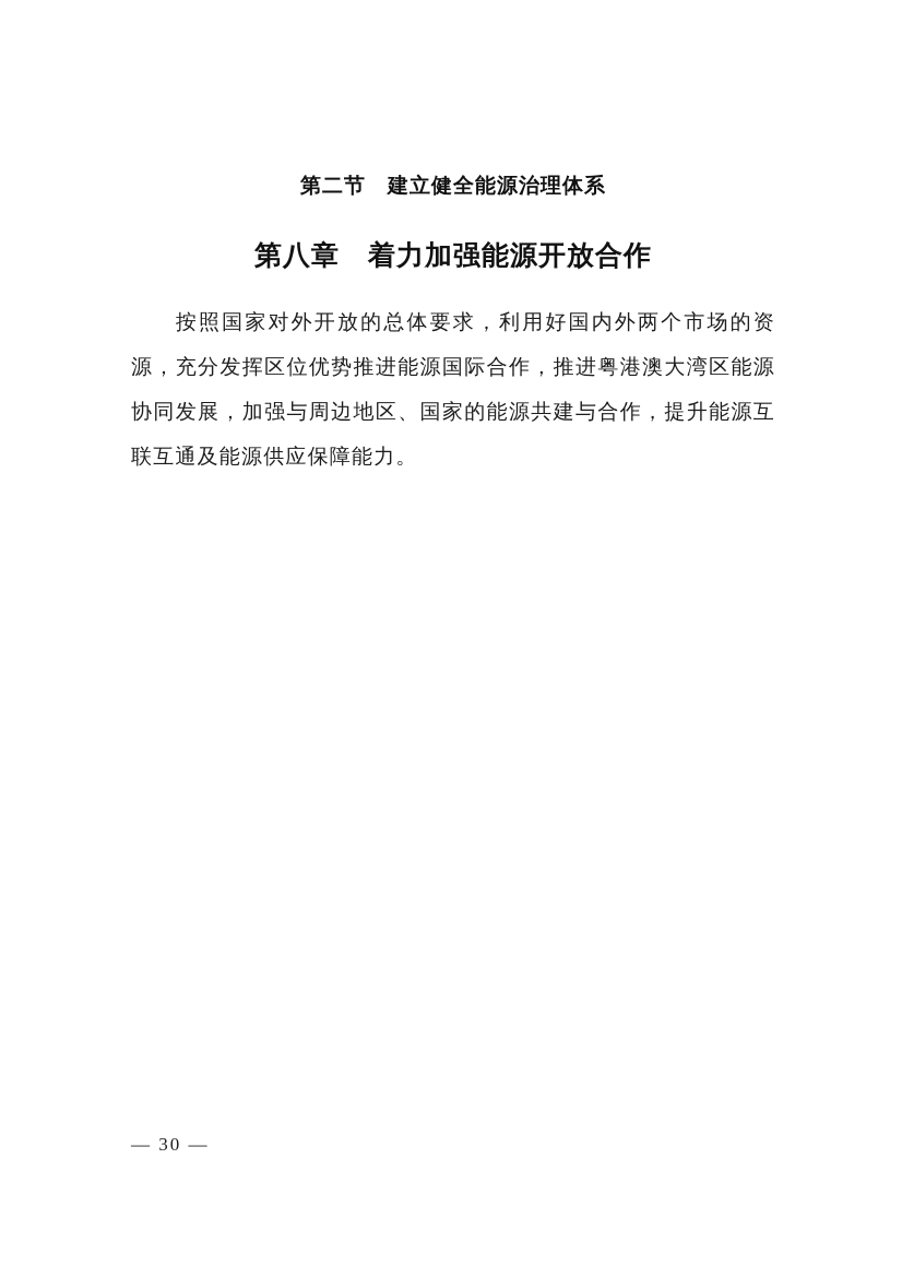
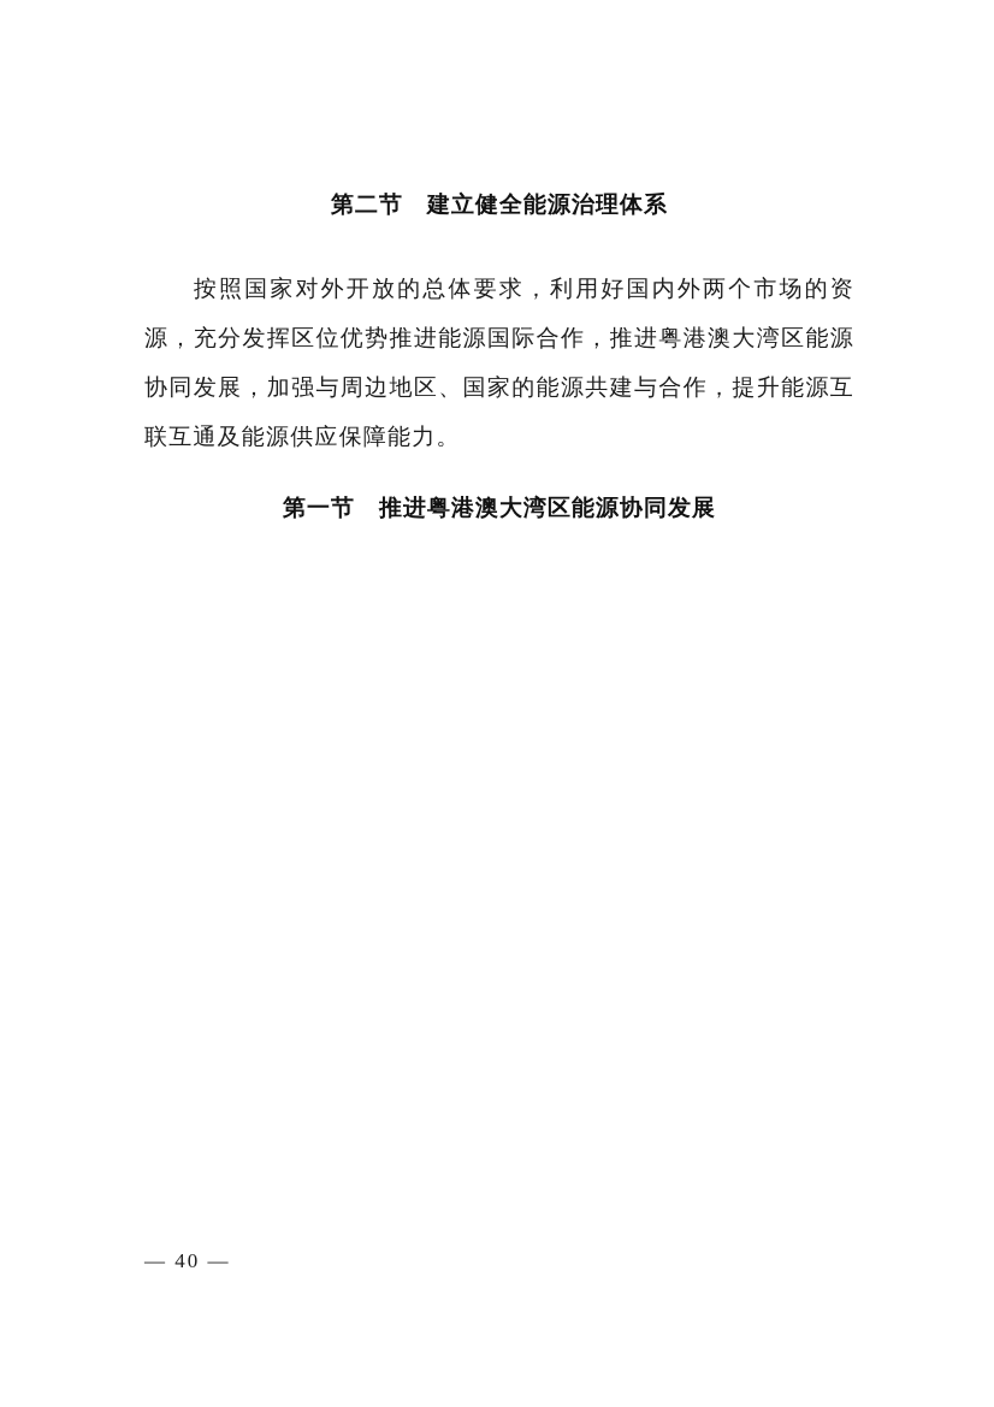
  第二节 建立健全能源治理体系
- 第八章 着力加强能源开放合作
  按照国家对外开放的总体要求，利用好国内外两个市场的资源，充分发挥区位优势推进能源国际合作，推进粤港澳大湾区能源协同发展，加强与周边地区、国家的能源共建与合作，提升能源互联互通及能源供应保障能力。
+ 第一节 推进粤港澳大湾区能源协同发展
- — 30 —
+ — 40 —
